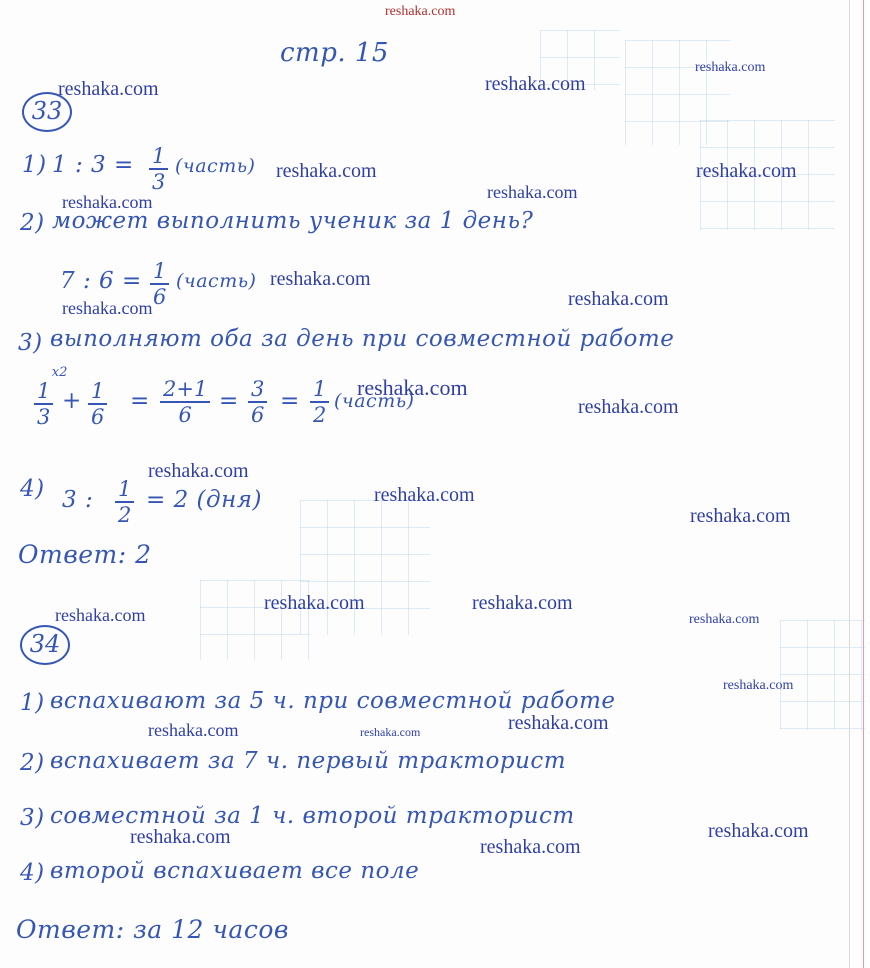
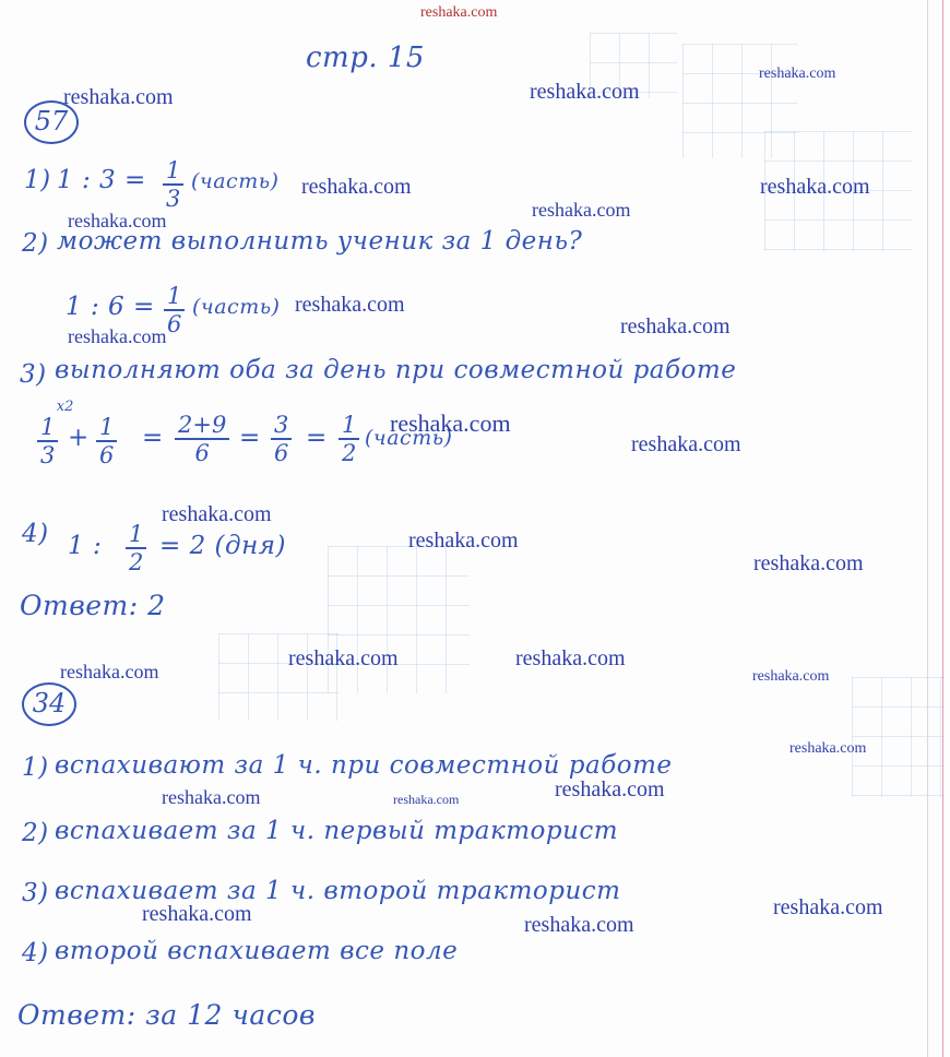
  стр. 15
- 33
+ 57
  1)
  1 : 3 =
  1
  3
  (часть)
  2)
  может выполнить ученик за 1 день?
- 7 : 6 =
+ 1 : 6 =
  1
  6
  (часть)
  3)
  выполняют оба за день при совместной работе
  1
  x2
  3
  +
  1
  6
  =
- 2+1
+ 2+9
  6
  =
  3
  6
  =
  1
  2
  (часть)
  4)
- 3 :
+ 1 :
  1
  2
  = 2 (дня)
  Ответ: 2
  34
  1)
- вспахивают за 5 ч. при совместной работе
+ вспахивают за 1 ч. при совместной работе
  2)
- вспахивает за 7 ч. первый тракторист
+ вспахивает за 1 ч. первый тракторист
  3)
- совместной за 1 ч. второй тракторист
+ вспахивает за 1 ч. второй тракторист
  4)
  второй вспахивает все поле
  Ответ: за 12 часов
  reshaka.com
  reshaka.com
  reshaka.com
  reshaka.com
  reshaka.com
  reshaka.com
  reshaka.com
  reshaka.com
  reshaka.com
  reshaka.com
  reshaka.com
  reshaka.com
  reshaka.com
  reshaka.com
  reshaka.com
  reshaka.com
  reshaka.com
  reshaka.com
  reshaka.com
  reshaka.com
  reshaka.com
  reshaka.com
  reshaka.com
  reshaka.com
  reshaka.com
  reshaka.com
  reshaka.com
